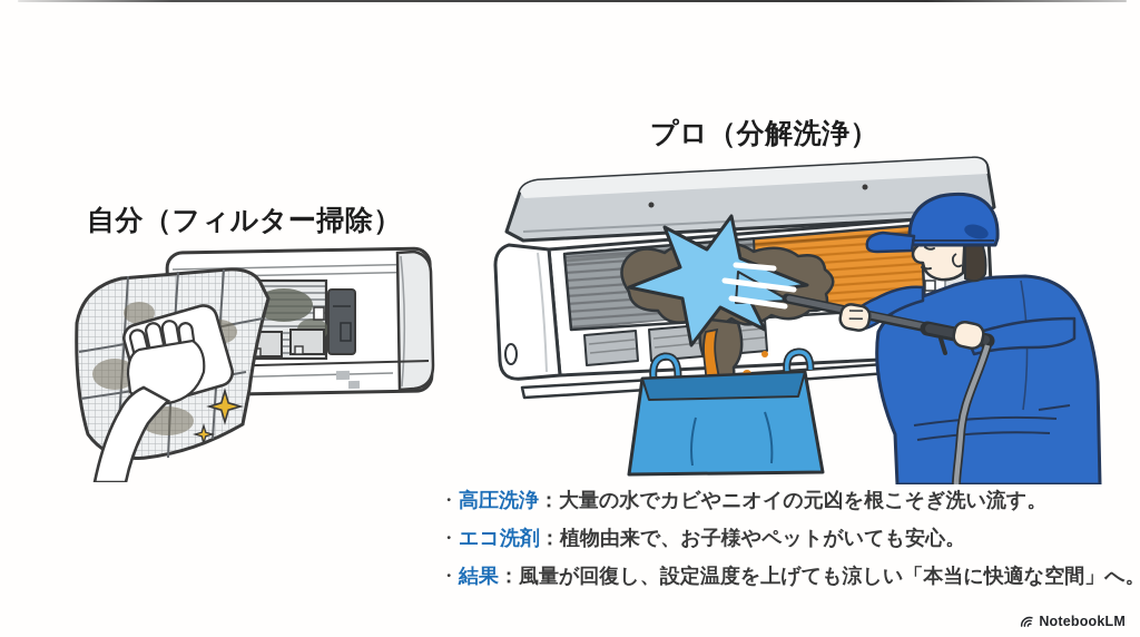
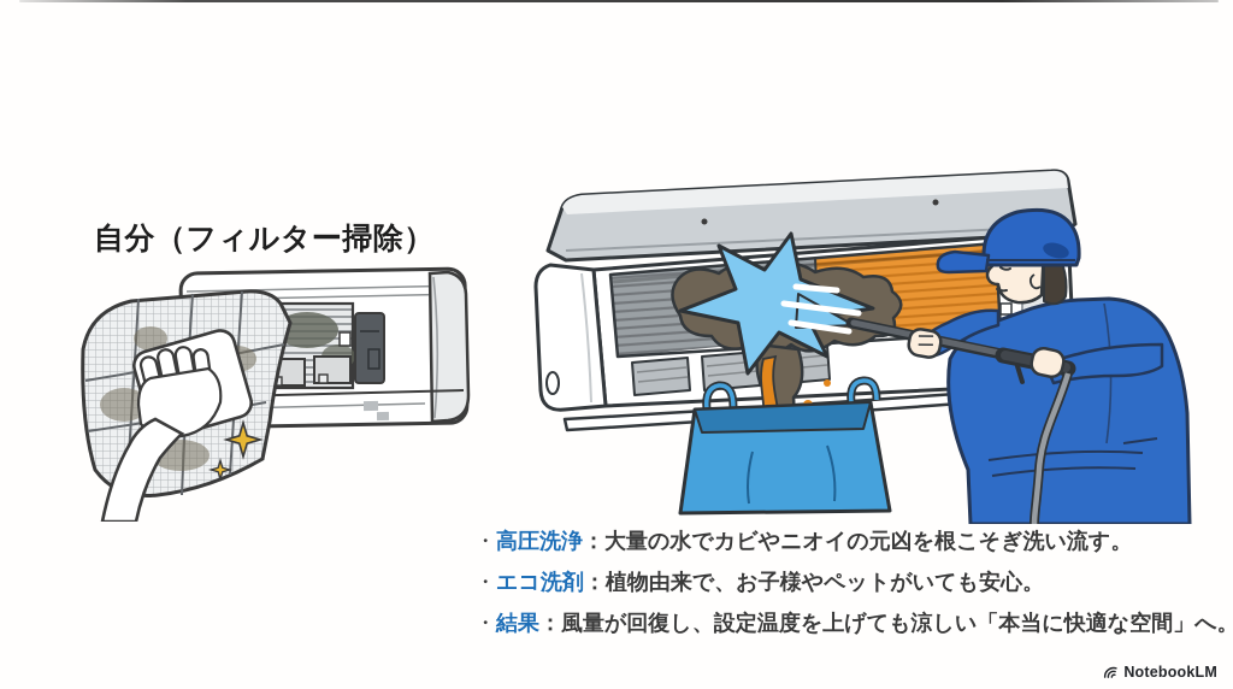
  自分（フィルター掃除）
- プロ（分解洗浄）
  ・
  高圧洗浄
  ：
  大量の水でカビやニオイの元凶を根こそぎ洗い流す。
  ・
  エコ洗剤
  ：
  植物由来で、お子様やペットがいても安心。
  ・
  結果
  ：
  風量が回復し、設定温度を上げても涼しい「本当に快適な空間」へ。
  NotebookLM
